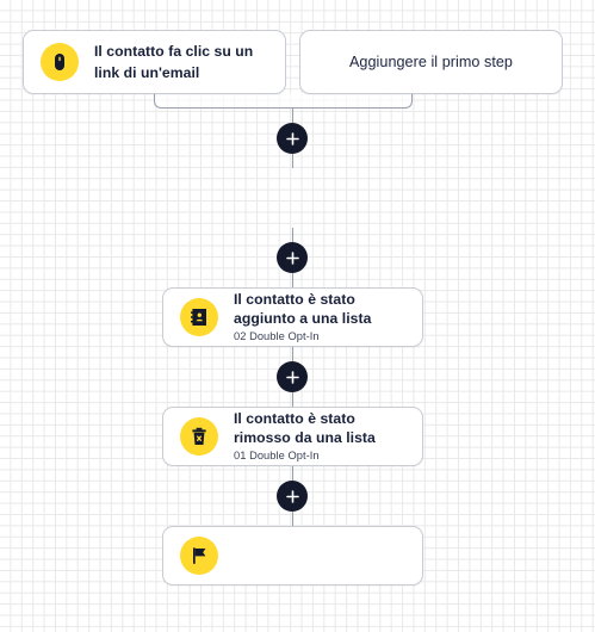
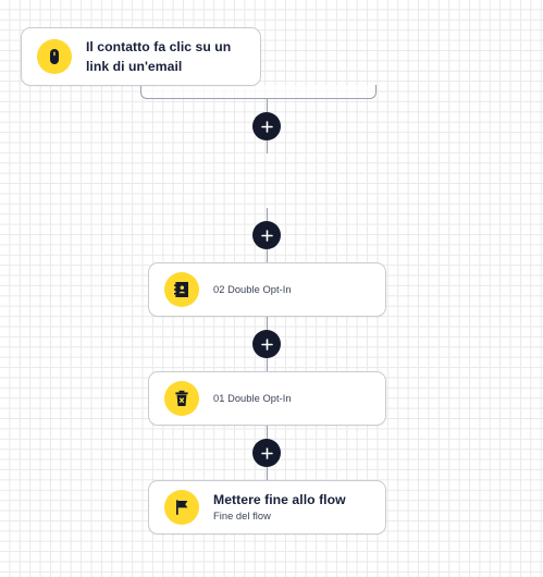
  Il contatto fa clic su un link di un'email
- Aggiungere il primo step
- Il contatto è stato aggiunto a una lista
  02 Double Opt-In
- Il contatto è stato rimosso da una lista
  01 Double Opt-In
+ Mettere fine allo flow
+ Fine del flow
